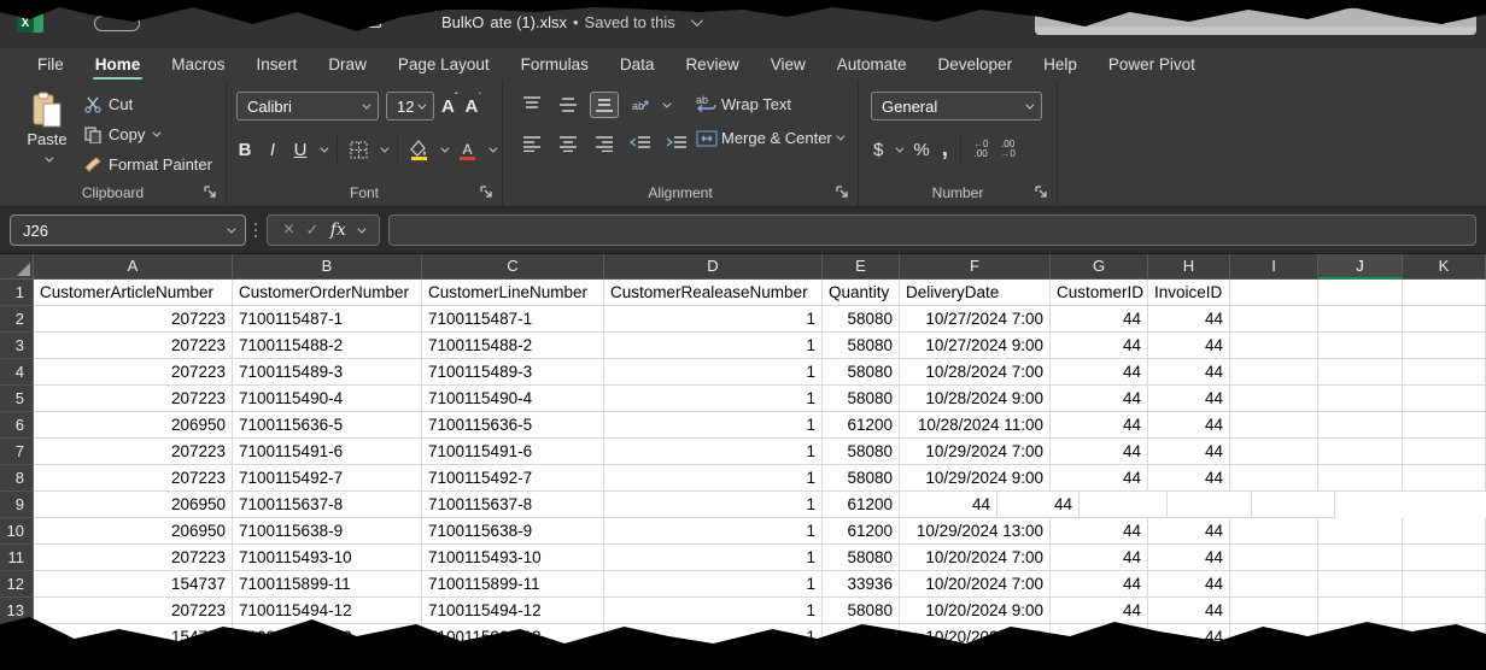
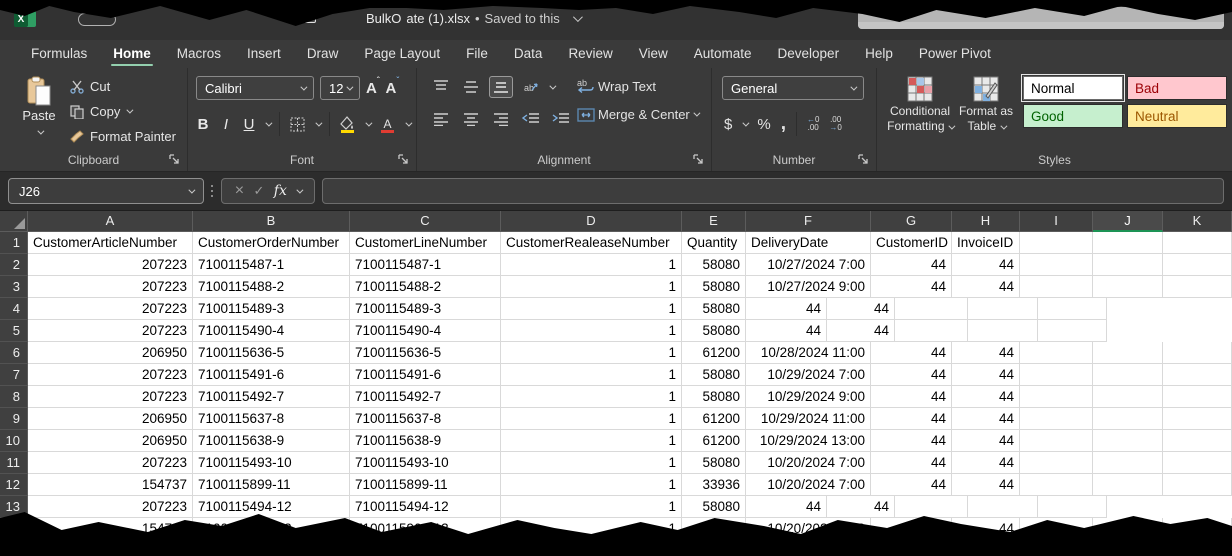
  X
  BulkO
  ate (1).xlsx
  •
  Saved to this
- File
+ Formulas
  Home
  Macros
  Insert
  Draw
  Page Layout
- Formulas
+ File
  Data
  Review
  View
  Automate
  Developer
  Help
  Power Pivot
  Paste
  Cut
  Copy
  Format Painter
  Clipboard
  Calibri
  12
  Aˆ
  Aˇ
  B
  I
  U
  A
  Font
  ab
  ab
  Wrap Text
  Merge & Center
  Alignment
  General
  $
  %
  ,
  ←0
  .00
  .00
  →0
  Number
+ Conditional
+ Formatting
+ Format as
+ Table
+ Normal
+ Bad
+ Good
+ Neutral
+ Styles
  J26
  ×
  ✓
  fx
  A
  B
  C
  D
  E
  F
  G
  H
  I
  J
  K
  1
  CustomerArticleNumber
  CustomerOrderNumber
  CustomerLineNumber
  CustomerRealeaseNumber
  Quantity
  DeliveryDate
  CustomerID
  InvoiceID
  2
  207223
  7100115487-1
  7100115487-1
  1
  58080
  10/27/2024 7:00
  44
  44
  3
  207223
  7100115488-2
  7100115488-2
  1
  58080
  10/27/2024 9:00
  44
  44
  4
  207223
  7100115489-3
  7100115489-3
  1
  58080
- 10/28/2024 7:00
  44
  44
  5
  207223
  7100115490-4
  7100115490-4
  1
  58080
- 10/28/2024 9:00
  44
  44
  6
  206950
  7100115636-5
  7100115636-5
  1
  61200
  10/28/2024 11:00
  44
  44
  7
  207223
  7100115491-6
  7100115491-6
  1
  58080
  10/29/2024 7:00
  44
  44
  8
  207223
  7100115492-7
  7100115492-7
  1
  58080
  10/29/2024 9:00
  44
  44
  9
  206950
  7100115637-8
  7100115637-8
  1
  61200
+ 10/29/2024 11:00
  44
  44
  10
  206950
  7100115638-9
  7100115638-9
  1
  61200
  10/29/2024 13:00
  44
  44
  11
  207223
  7100115493-10
  7100115493-10
  1
  58080
  10/20/2024 7:00
  44
  44
  12
  154737
  7100115899-11
  7100115899-11
  1
  33936
  10/20/2024 7:00
  44
  44
  13
  207223
  7100115494-12
  7100115494-12
  1
  58080
- 10/20/2024 9:00
  44
  44
  1
  44
